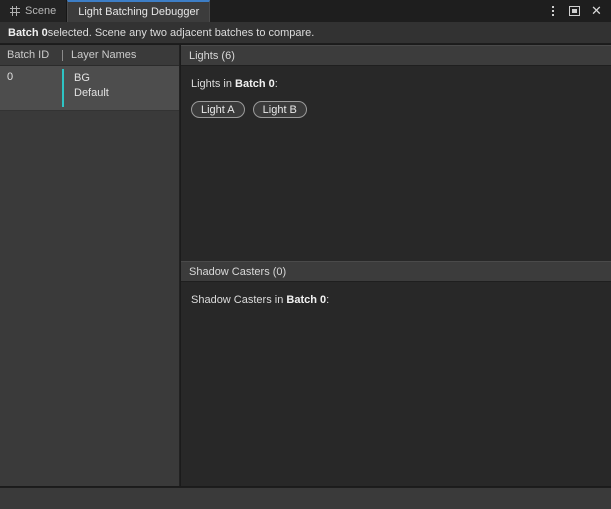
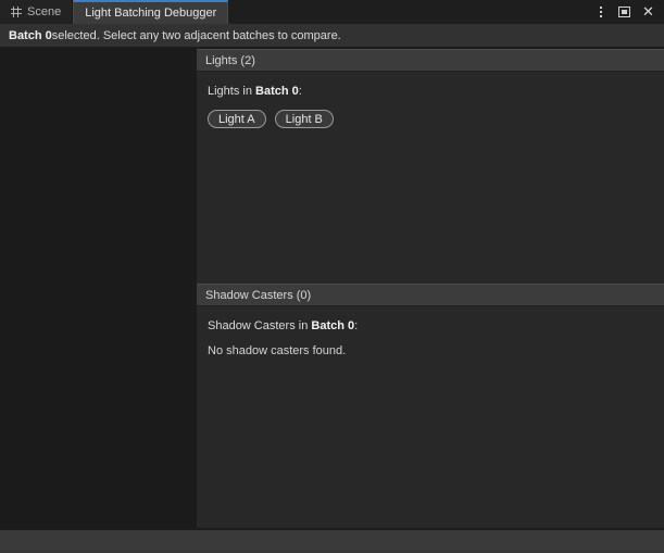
  Scene
  Light Batching Debugger
  ✕
  Batch 0
- selected. Scene any two adjacent batches to compare.
+ selected. Select any two adjacent batches to compare.
- Batch ID
- Layer Names
- 0
- BG
- Default
- Lights (6)
+ Lights (2)
  Lights in Batch 0:
  Light A
  Light B
  Shadow Casters (0)
  Shadow Casters in Batch 0:
+ No shadow casters found.
